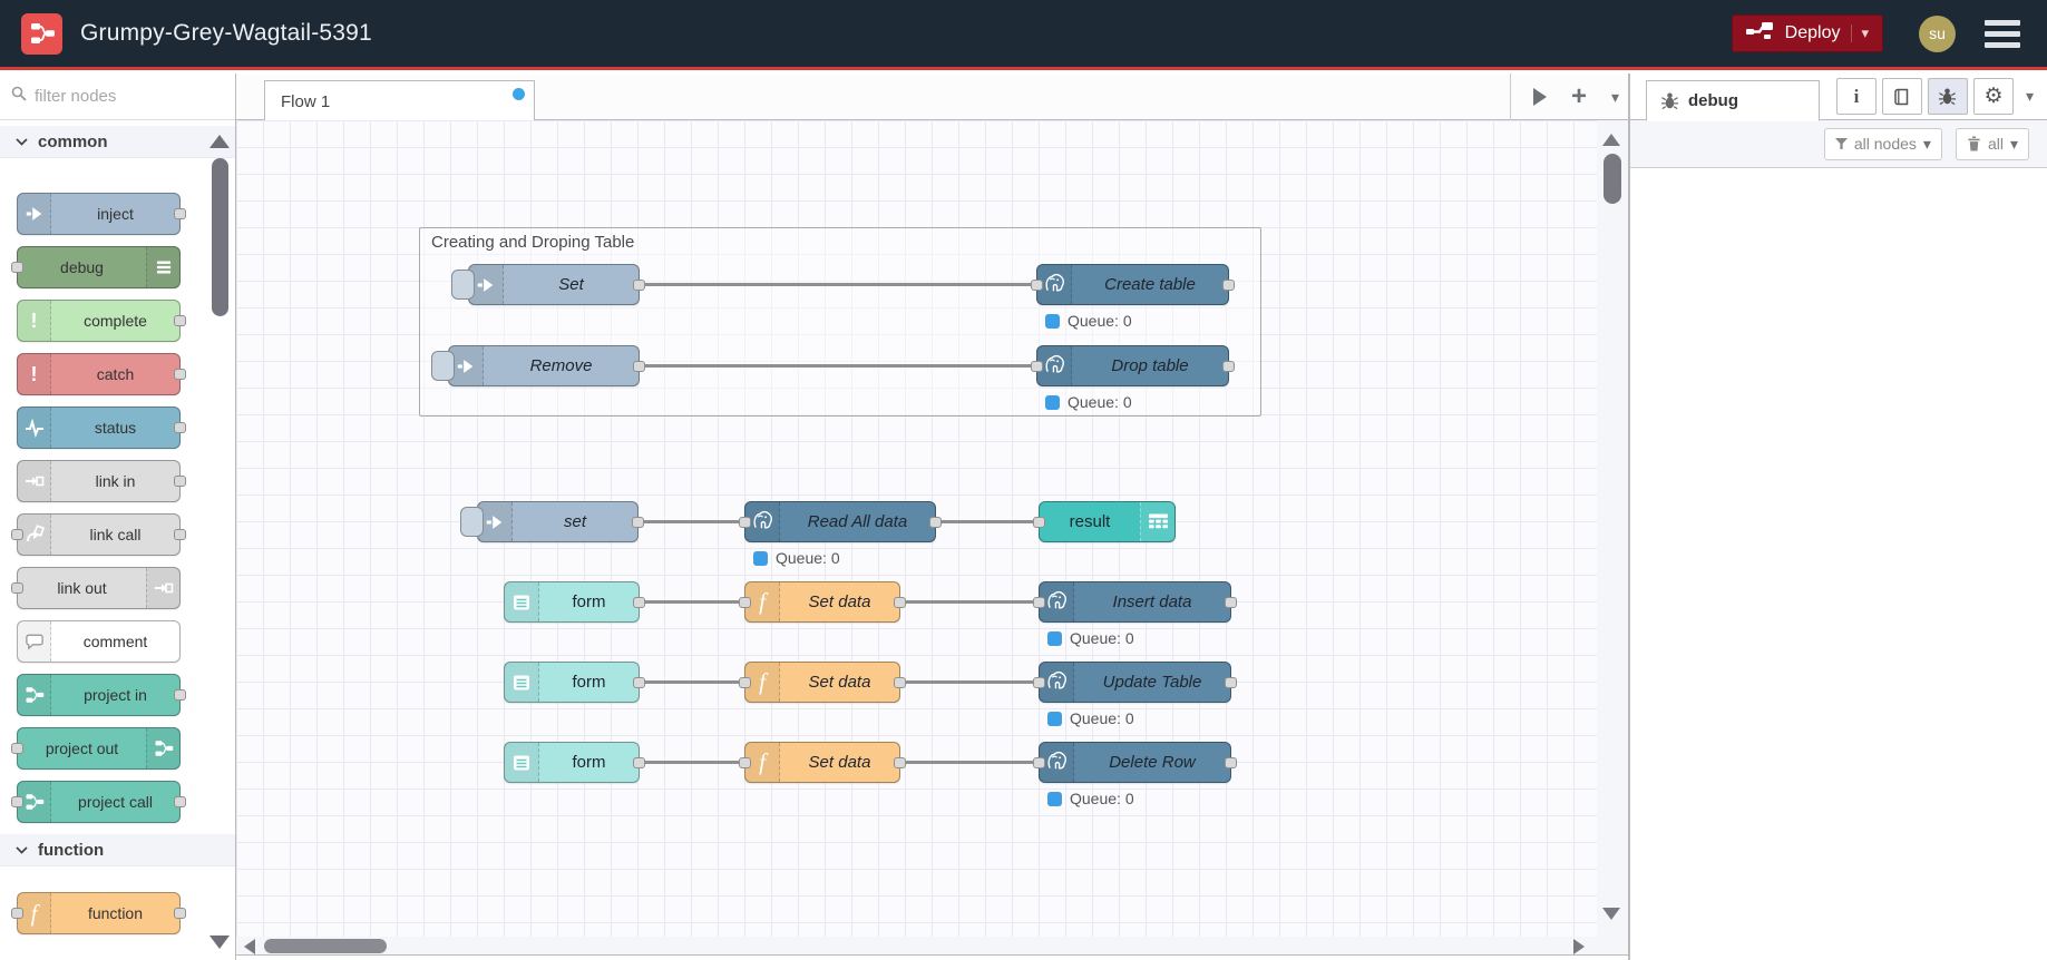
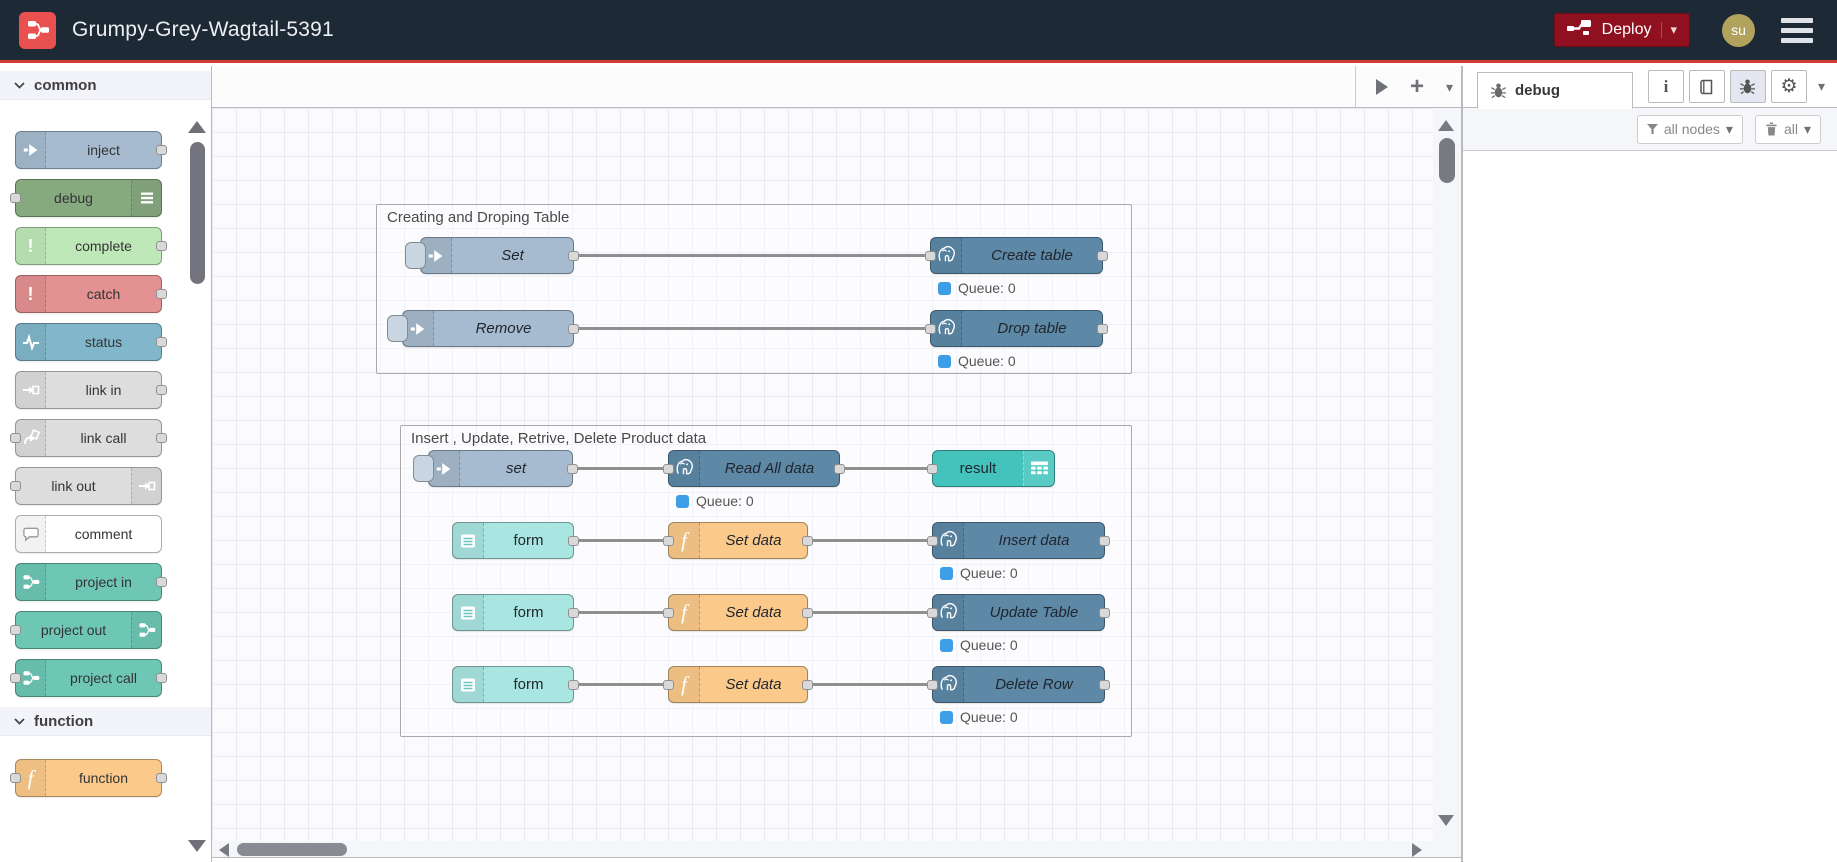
  Grumpy-Grey-Wagtail-5391
  Deploy
  ▾
  su
- filter nodes
  common
  inject
  debug
  !
  complete
  !
  catch
  status
  link in
  link call
  link out
  comment
  project in
  project out
  project call
  function
  f
  function
- Flow 1
  +
  ▾
  Creating and Droping Table
  Set
  Create table
  Queue: 0
  Remove
  Drop table
  Queue: 0
+ Insert , Update, Retrive, Delete Product data
  set
  Read All data
  Queue: 0
  result
  form
  f
  Set data
  Insert data
  Queue: 0
  form
  f
  Set data
  Update Table
  Queue: 0
  form
  f
  Set data
  Delete Row
  Queue: 0
  debug
  i
  ⚙
  ▾
  all nodes
  ▾
  all
  ▾
